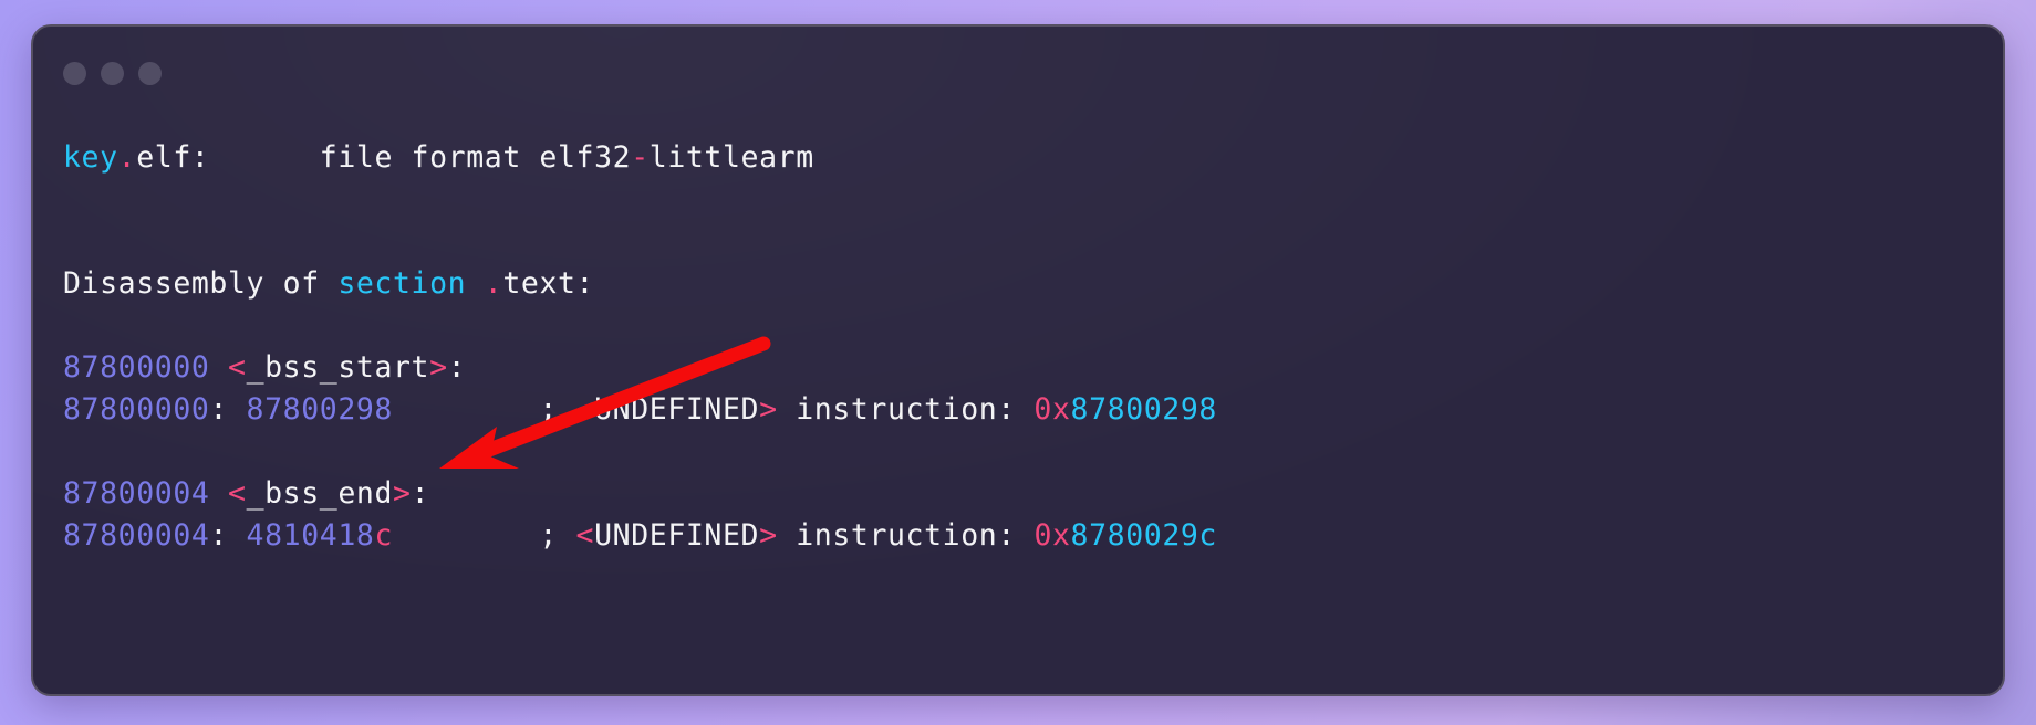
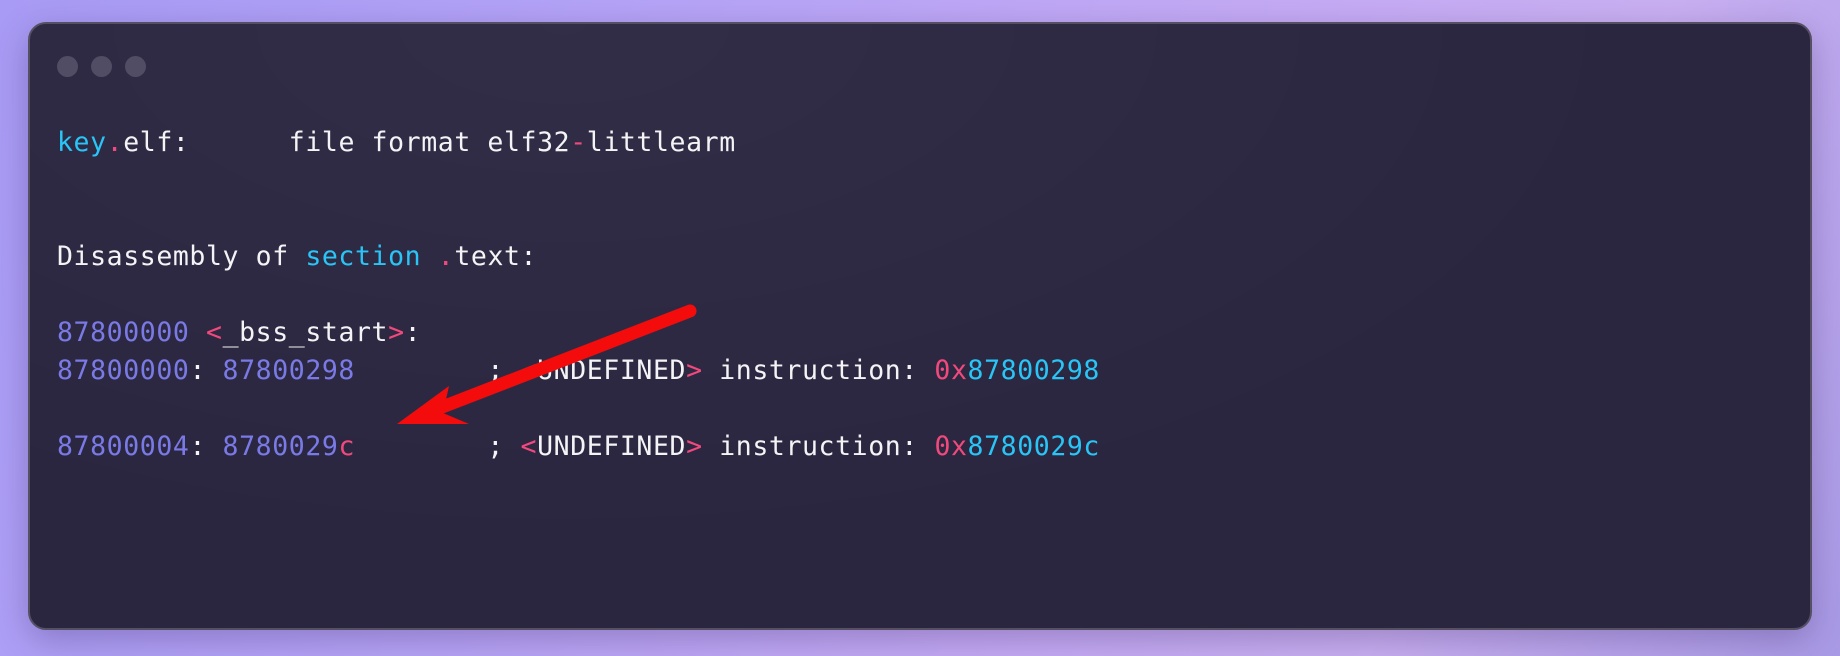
  key.elf: file format elf32-littlearm
  Disassembly of section .text:
  87800000 <_bss_start>:
  87800000: 87800298 ; NDEFINED> instruction: 0x87800298
- 87800004 <_bss_end>:
- 87800004: 4810418c ; <UNDEFINED> instruction: 0x8780029c
+ 87800004: 8780029c ; <UNDEFINED> instruction: 0x8780029c
